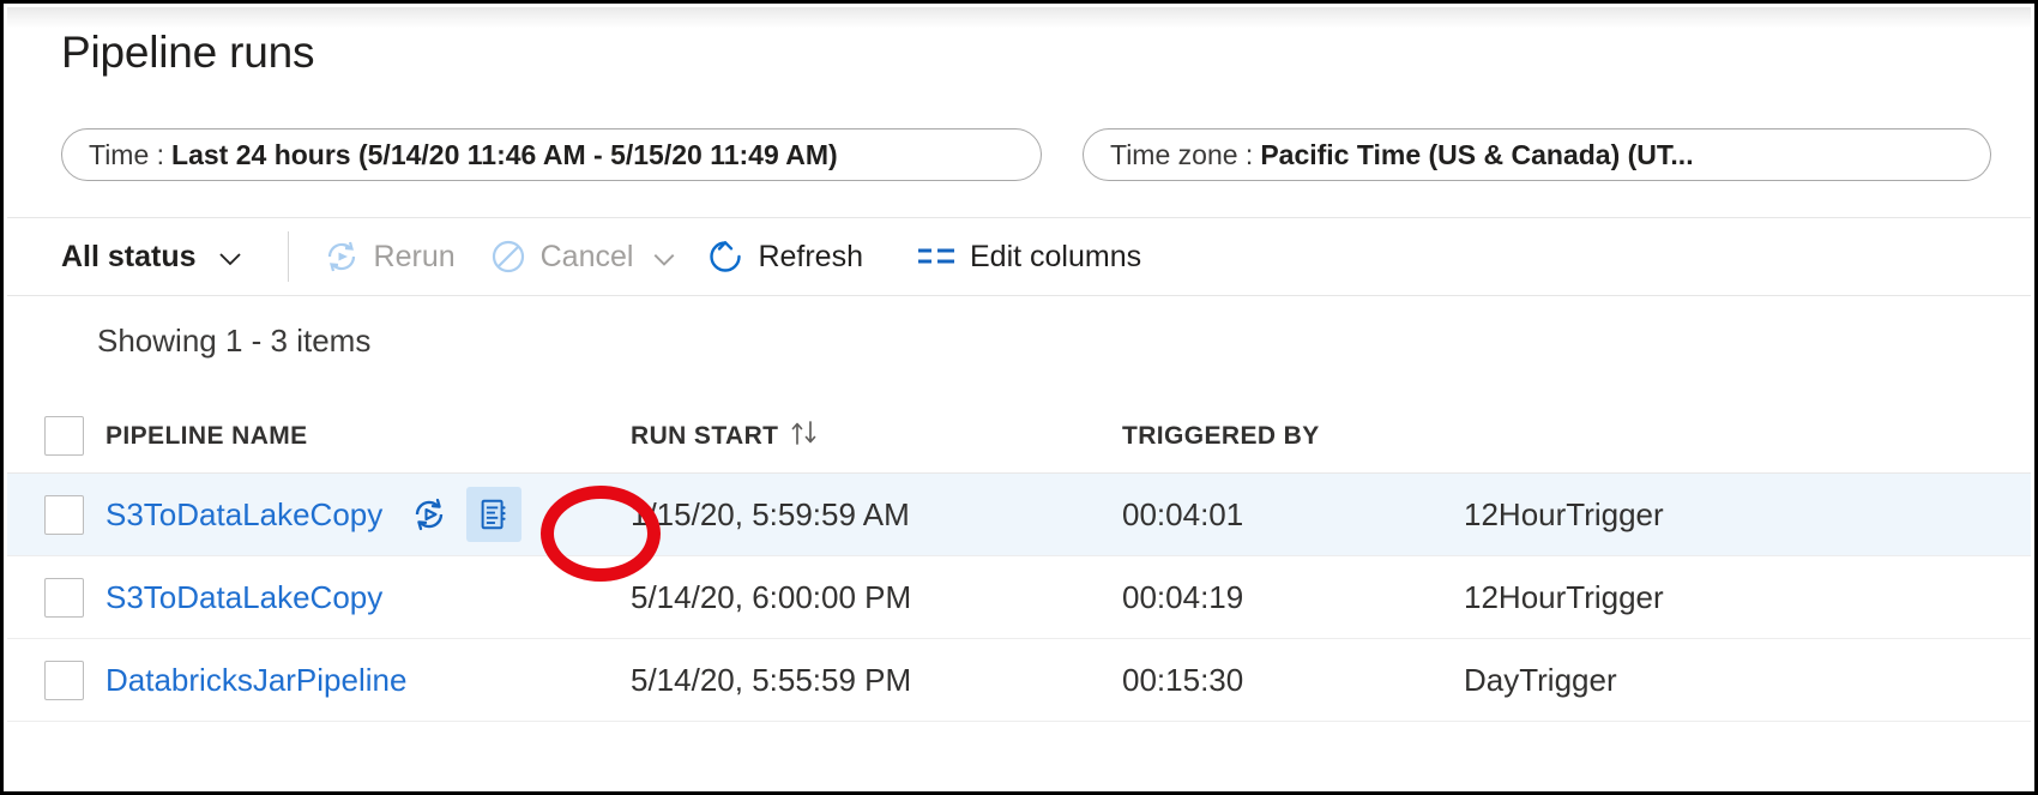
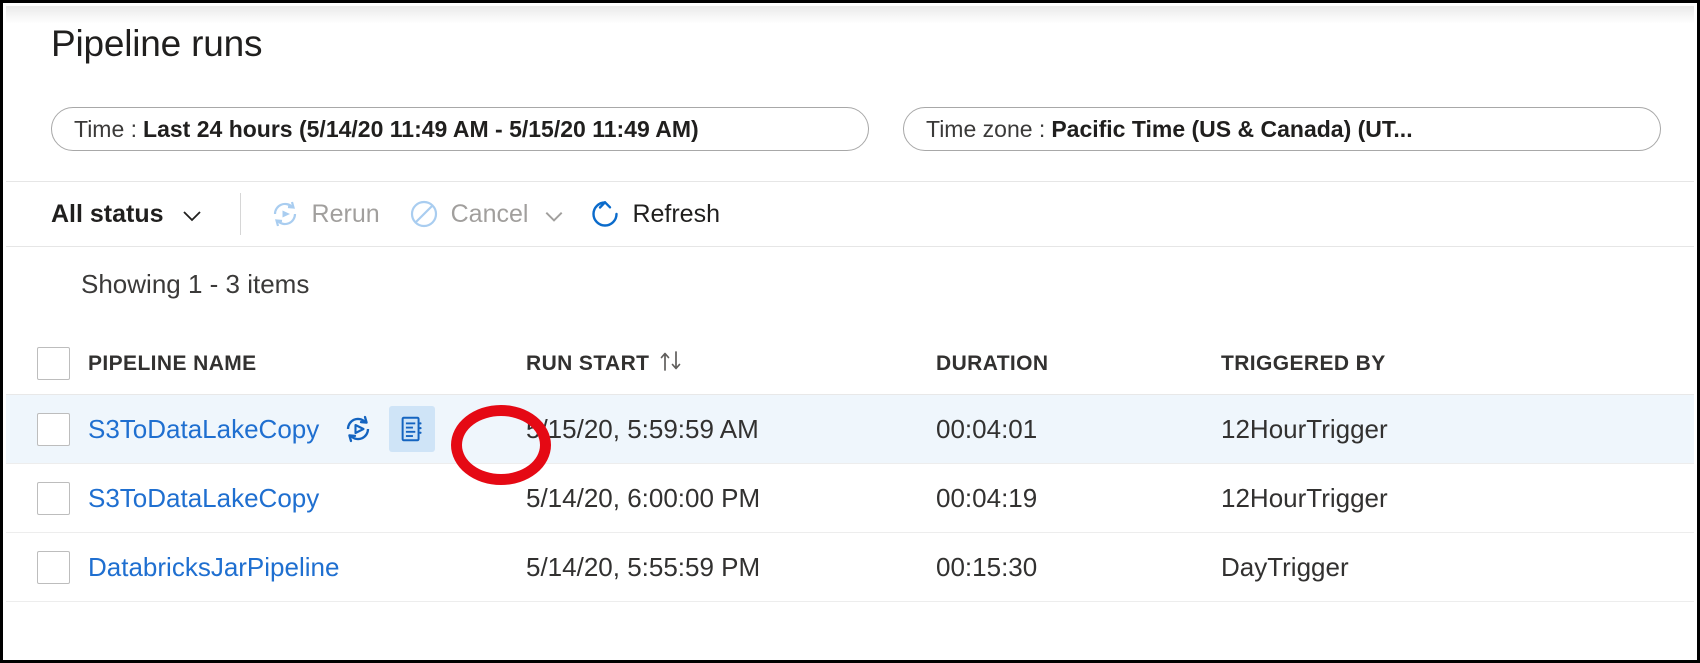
  Pipeline runs
  Time :
- Last 24 hours (5/14/20 11:46 AM - 5/15/20 11:49 AM)
+ Last 24 hours (5/14/20 11:49 AM - 5/15/20 11:49 AM)
  Time zone :
  Pacific Time (US & Canada) (UT...
  All status
  Rerun
  Cancel
  Refresh
- Edit columns
  Showing 1 - 3 items
  PIPELINE NAME
  RUN START
+ DURATION
  TRIGGERED BY
  S3ToDataLakeCopy
- 1/15/20, 5:59:59 AM
+ 5/15/20, 5:59:59 AM
  00:04:01
  12HourTrigger
  S3ToDataLakeCopy
  5/14/20, 6:00:00 PM
  00:04:19
  12HourTrigger
  DatabricksJarPipeline
  5/14/20, 5:55:59 PM
  00:15:30
  DayTrigger
